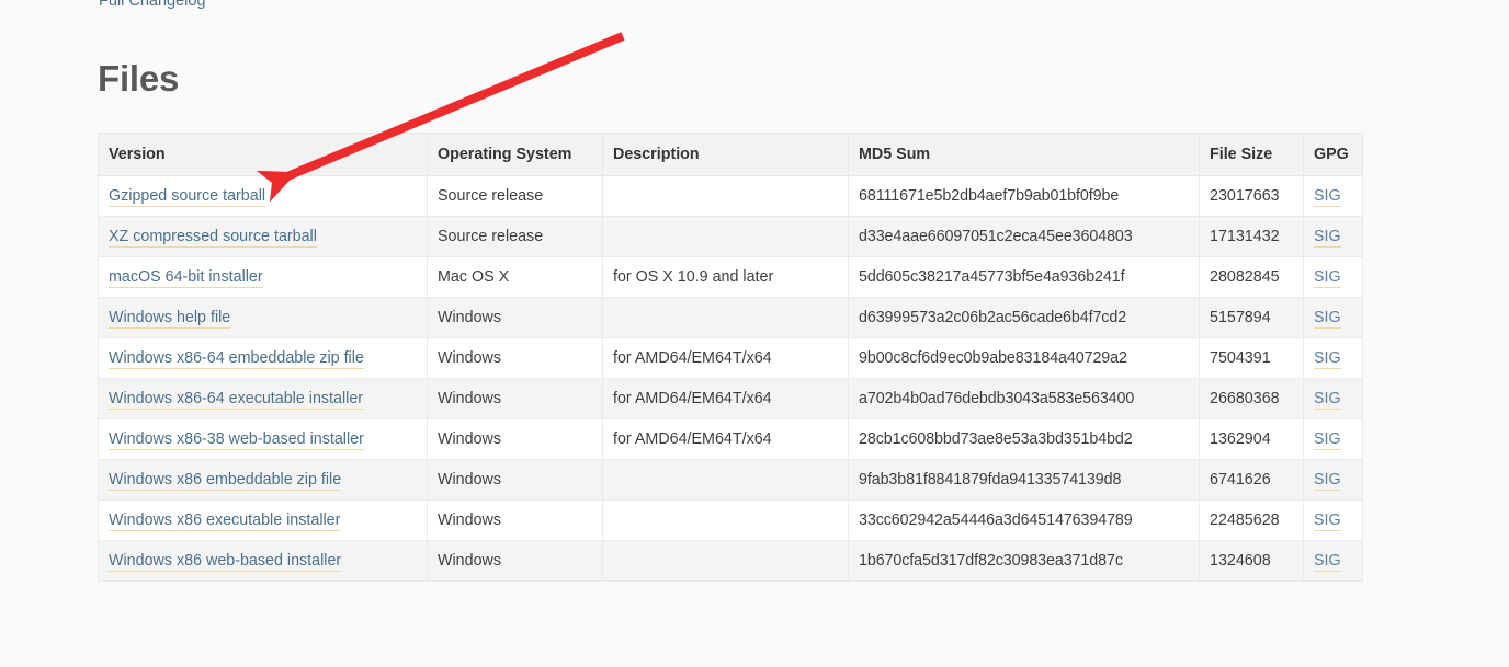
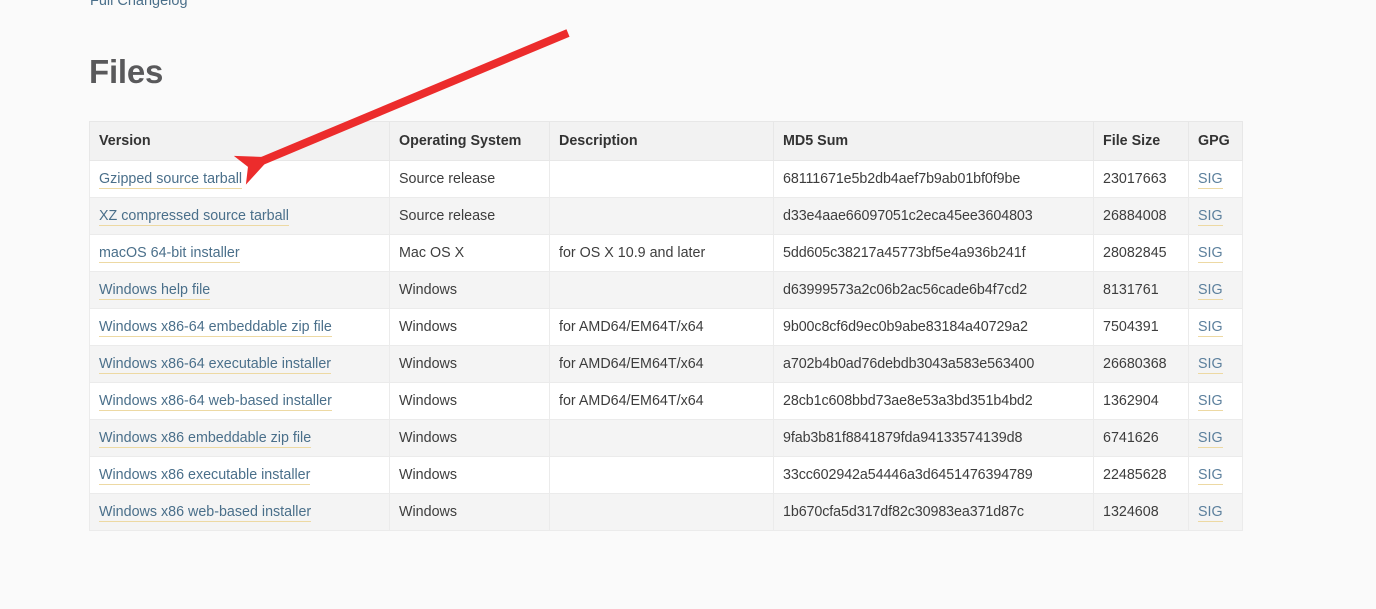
  Full Changelog
  Files
  Version	Operating System	Description	MD5 Sum	File Size	GPG
  Gzipped source tarball	Source release		68111671e5b2db4aef7b9ab01bf0f9be	23017663	SIG
- XZ compressed source tarball	Source release		d33e4aae66097051c2eca45ee3604803	17131432	SIG
+ XZ compressed source tarball	Source release		d33e4aae66097051c2eca45ee3604803	26884008	SIG
  macOS 64-bit installer	Mac OS X	for OS X 10.9 and later	5dd605c38217a45773bf5e4a936b241f	28082845	SIG
- Windows help file	Windows		d63999573a2c06b2ac56cade6b4f7cd2	5157894	SIG
+ Windows help file	Windows		d63999573a2c06b2ac56cade6b4f7cd2	8131761	SIG
  Windows x86-64 embeddable zip file	Windows	for AMD64/EM64T/x64	9b00c8cf6d9ec0b9abe83184a40729a2	7504391	SIG
  Windows x86-64 executable installer	Windows	for AMD64/EM64T/x64	a702b4b0ad76debdb3043a583e563400	26680368	SIG
- Windows x86-38 web-based installer	Windows	for AMD64/EM64T/x64	28cb1c608bbd73ae8e53a3bd351b4bd2	1362904	SIG
+ Windows x86-64 web-based installer	Windows	for AMD64/EM64T/x64	28cb1c608bbd73ae8e53a3bd351b4bd2	1362904	SIG
  Windows x86 embeddable zip file	Windows		9fab3b81f8841879fda94133574139d8	6741626	SIG
  Windows x86 executable installer	Windows		33cc602942a54446a3d6451476394789	22485628	SIG
  Windows x86 web-based installer	Windows		1b670cfa5d317df82c30983ea371d87c	1324608	SIG
